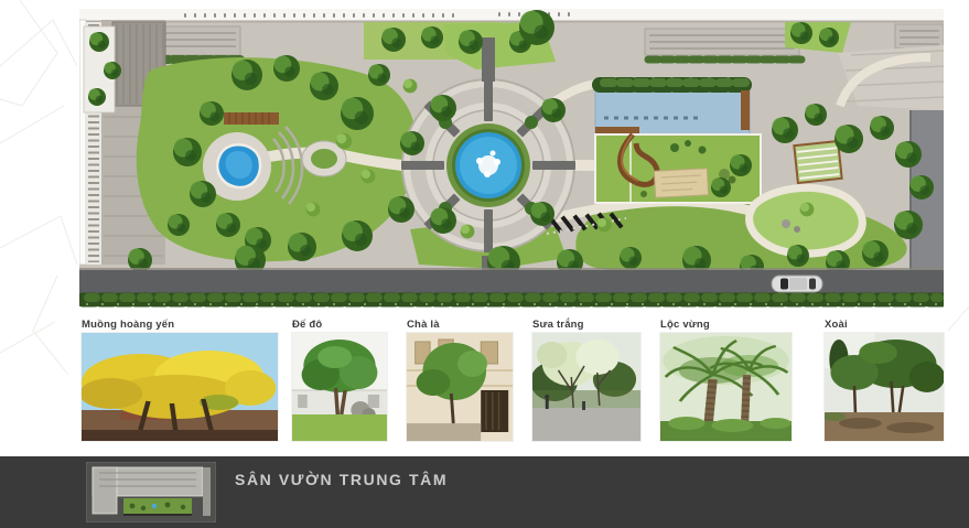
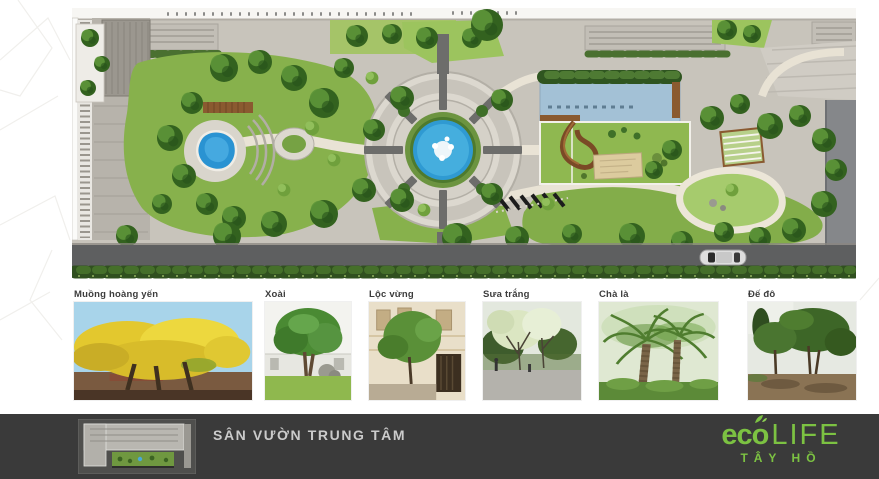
  Muồng hoàng yến
- Đế đô
+ Xoài
- Chà là
+ Lộc vừng
  Sưa trắng
- Lộc vừng
+ Chà là
- Xoài
+ Đế đô
  SÂN VƯỜN TRUNG TÂM
+ ecoLIFE
+ TÂY HỒ
